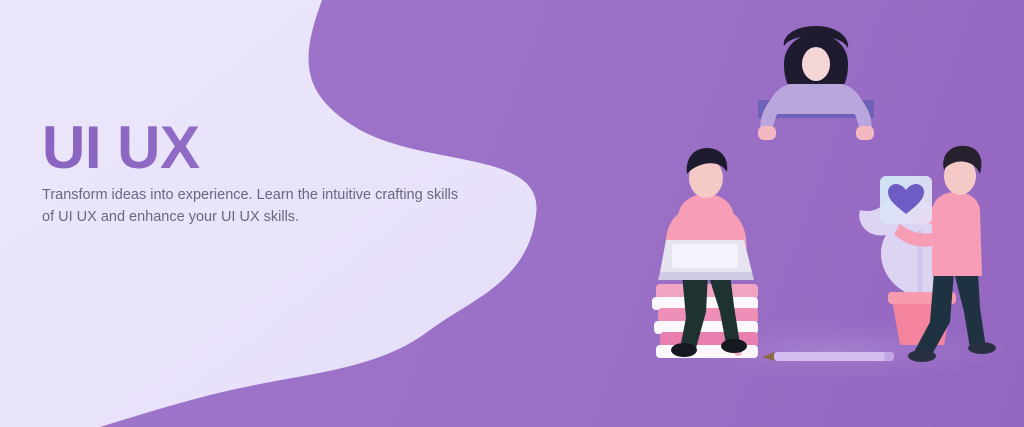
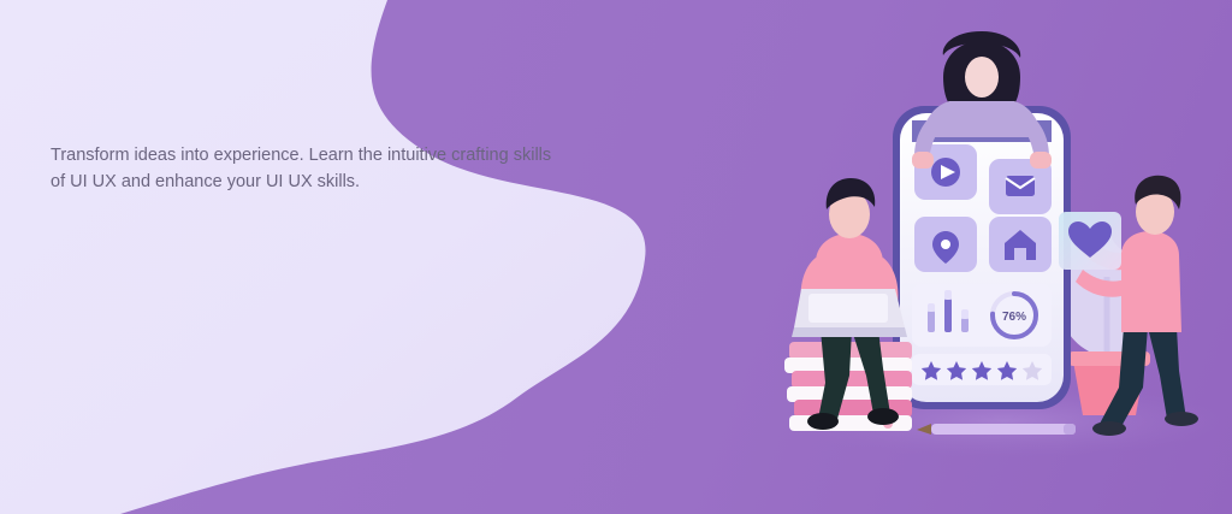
- UI UX
  Transform ideas into experience. Learn the intuitive crafting skills of UI UX and enhance your UI UX skills.
+ 76%
